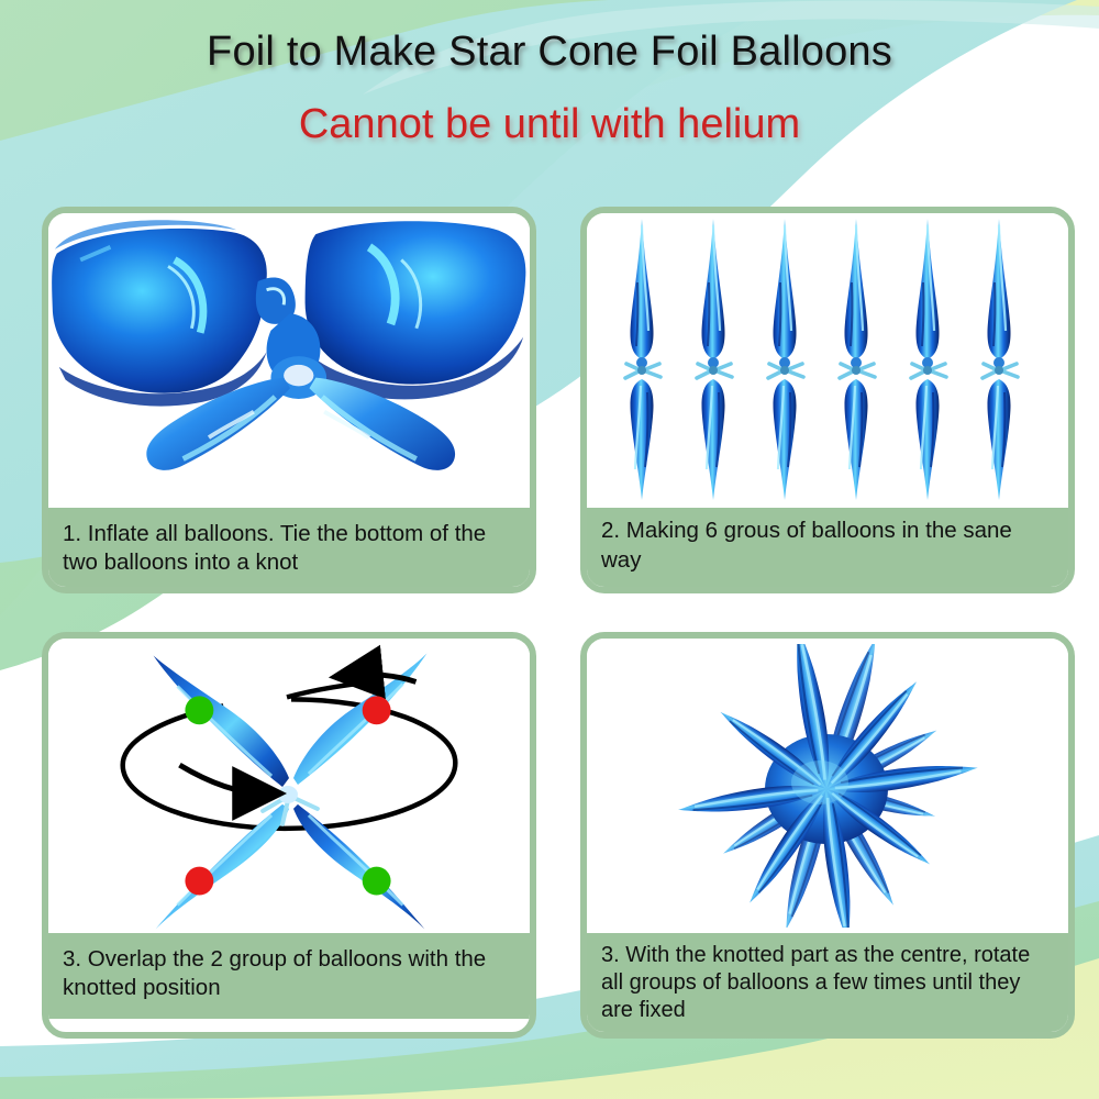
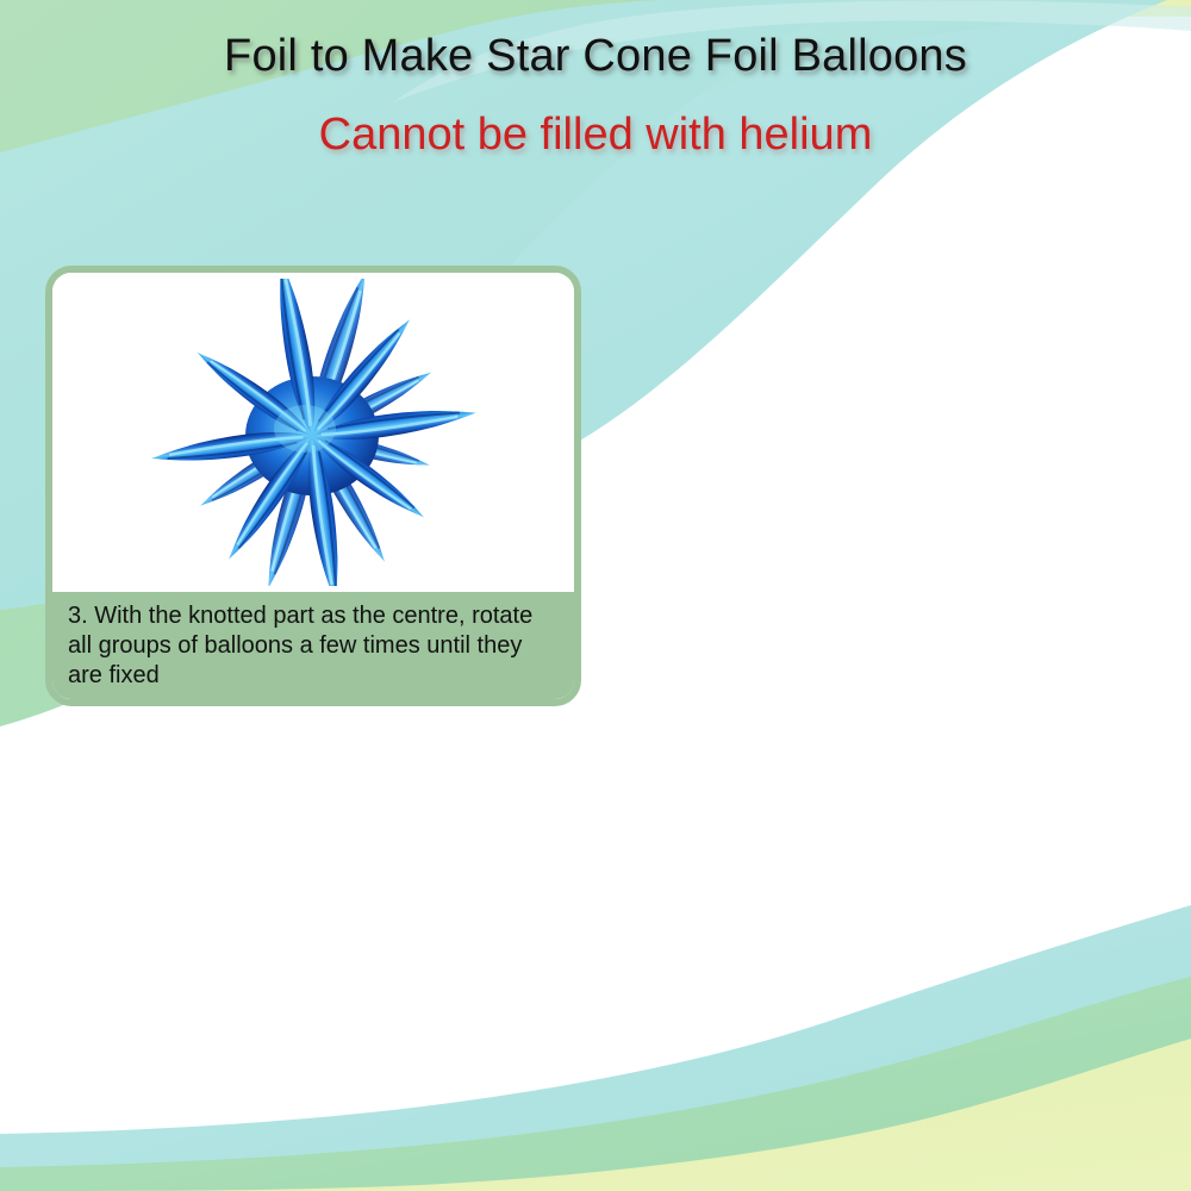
  Foil to Make Star Cone Foil Balloons
- Cannot be until with helium
+ Cannot be filled with helium
- 1. Inflate all balloons. Tie the bottom of the two balloons into a knot
- 2. Making 6 grous of balloons in the sane way
- 3. Overlap the 2 group of balloons with the knotted position
  3. With the knotted part as the centre, rotate all groups of balloons a few times until they are fixed
